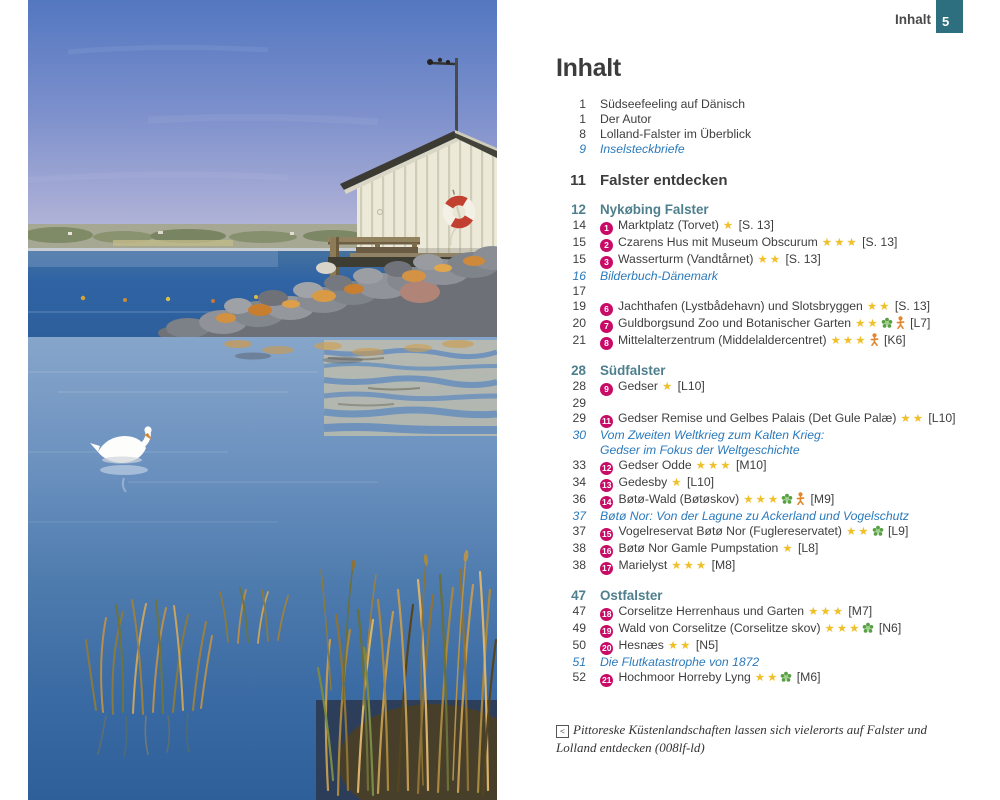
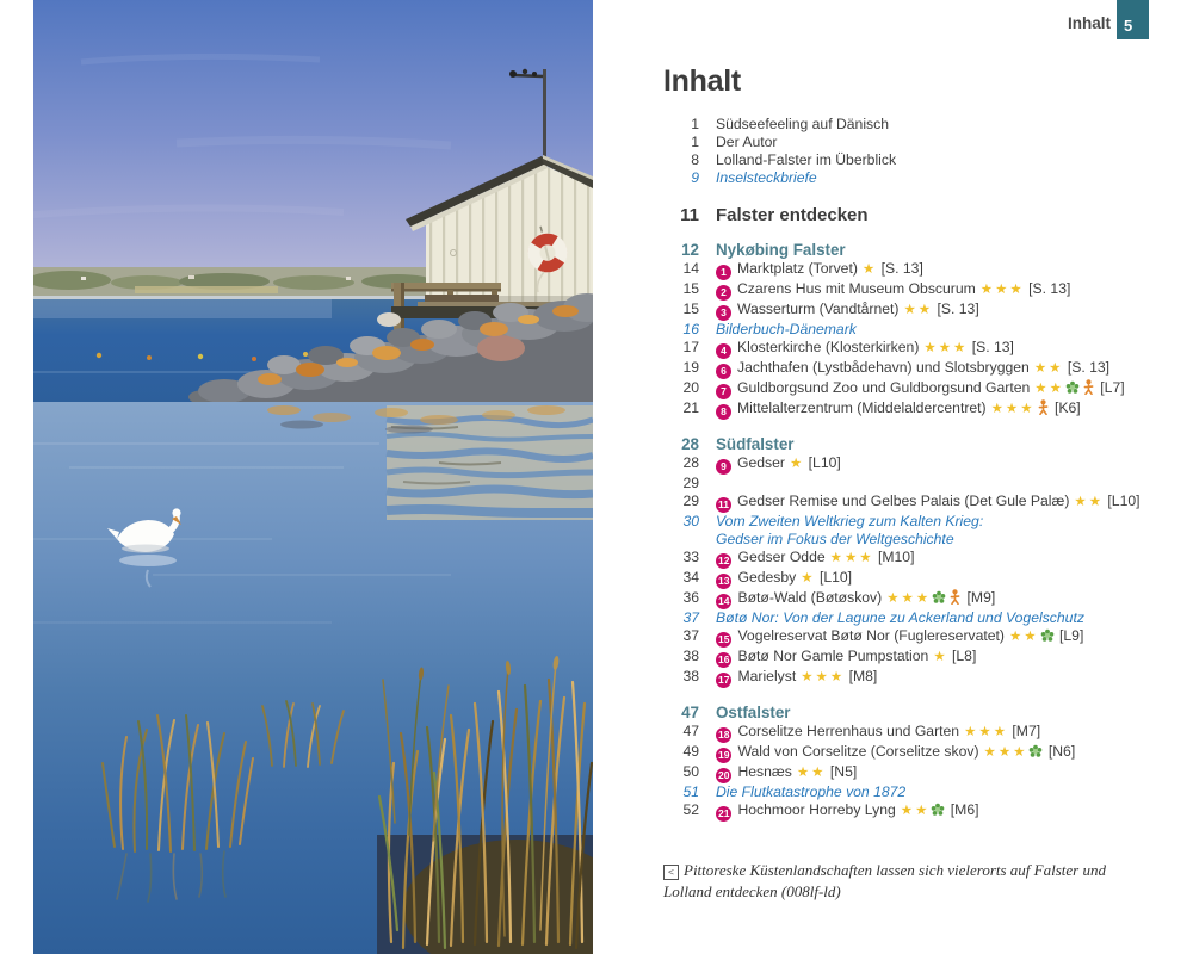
  Inhalt
  5
  Inhalt
  1
  Südseefeeling auf Dänisch
  1
  Der Autor
  8
  Lolland-Falster im Überblick
  9
  Inselsteckbriefe
  11
  Falster entdecken
  12
  Nykøbing Falster
  14
  1 Marktplatz (Torvet) ★ [S. 13]
  15
  2 Czarens Hus mit Museum Obscurum ★★★ [S. 13]
  15
  3 Wasserturm (Vandtårnet) ★★ [S. 13]
  16
  Bilderbuch-Dänemark
  17
+ 4 Klosterkirche (Klosterkirken) ★★★ [S. 13]
  19
  6 Jachthafen (Lystbådehavn) und Slotsbryggen ★★ [S. 13]
  20
- 7 Guldborgsund Zoo und Botanischer Garten ★★ [L7]
+ 7 Guldborgsund Zoo und Guldborgsund Garten ★★ [L7]
  21
  8 Mittelalterzentrum (Middelaldercentret) ★★★ [K6]
  28
  Südfalster
  28
  9 Gedser ★ [L10]
  29
  29
  11 Gedser Remise und Gelbes Palais (Det Gule Palæ) ★★ [L10]
  30
  Vom Zweiten Weltkrieg zum Kalten Krieg:
  Gedser im Fokus der Weltgeschichte
  33
  12 Gedser Odde ★★★ [M10]
  34
  13 Gedesby ★ [L10]
  36
  14 Bøtø-Wald (Bøtøskov) ★★★ [M9]
  37
  Bøtø Nor: Von der Lagune zu Ackerland und Vogelschutz
  37
  15 Vogelreservat Bøtø Nor (Fuglereservatet) ★★ [L9]
  38
  16 Bøtø Nor Gamle Pumpstation ★ [L8]
  38
  17 Marielyst ★★★ [M8]
  47
  Ostfalster
  47
  18 Corselitze Herrenhaus und Garten ★★★ [M7]
  49
  19 Wald von Corselitze (Corselitze skov) ★★★ [N6]
  50
  20 Hesnæs ★★ [N5]
  51
  Die Flutkatastrophe von 1872
  52
  21 Hochmoor Horreby Lyng ★★ [M6]
  < Pittoreske Küstenlandschaften lassen sich vielerorts auf Falster und Lolland entdecken (008lf-ld)
